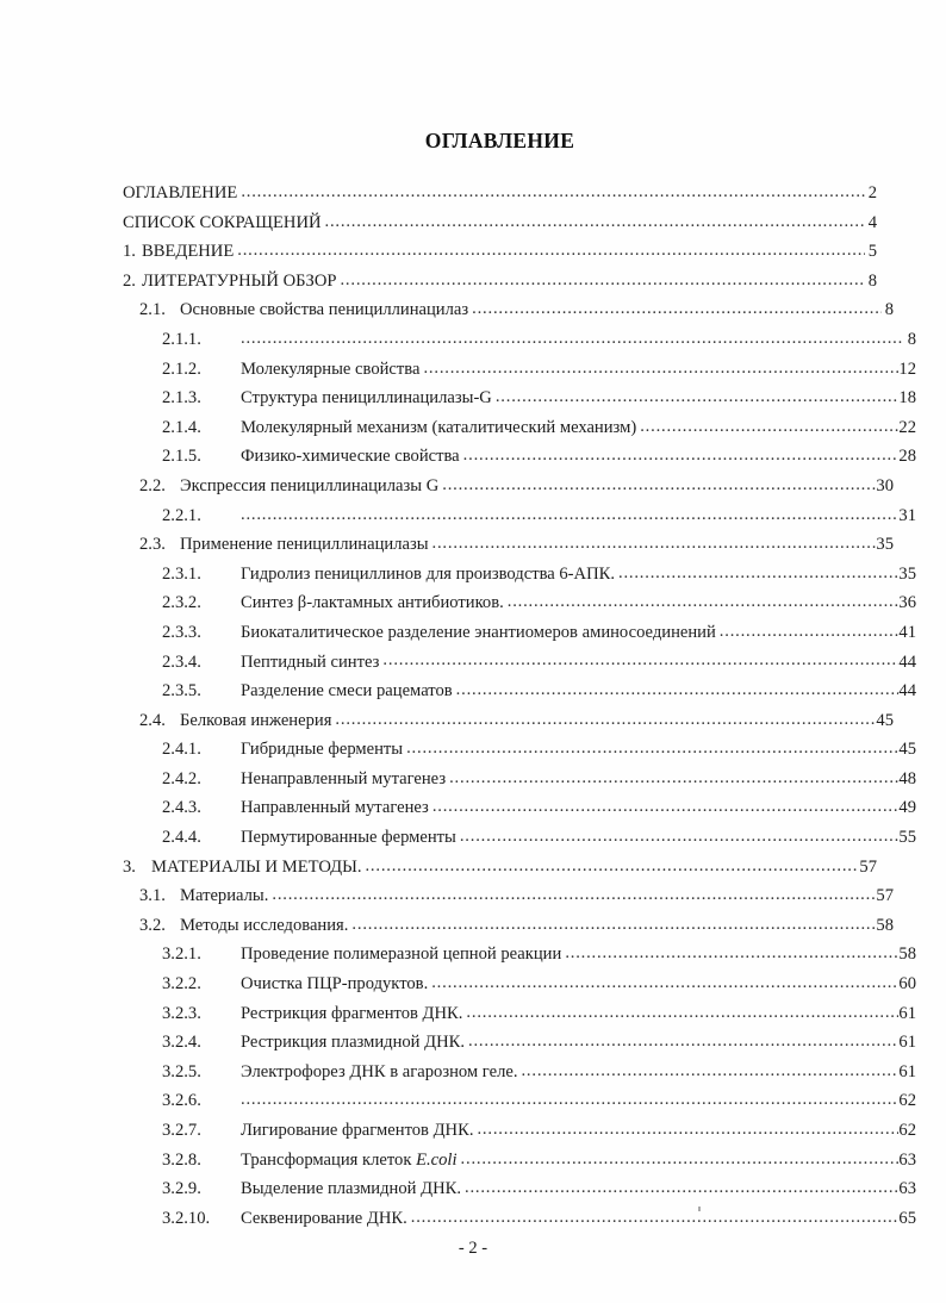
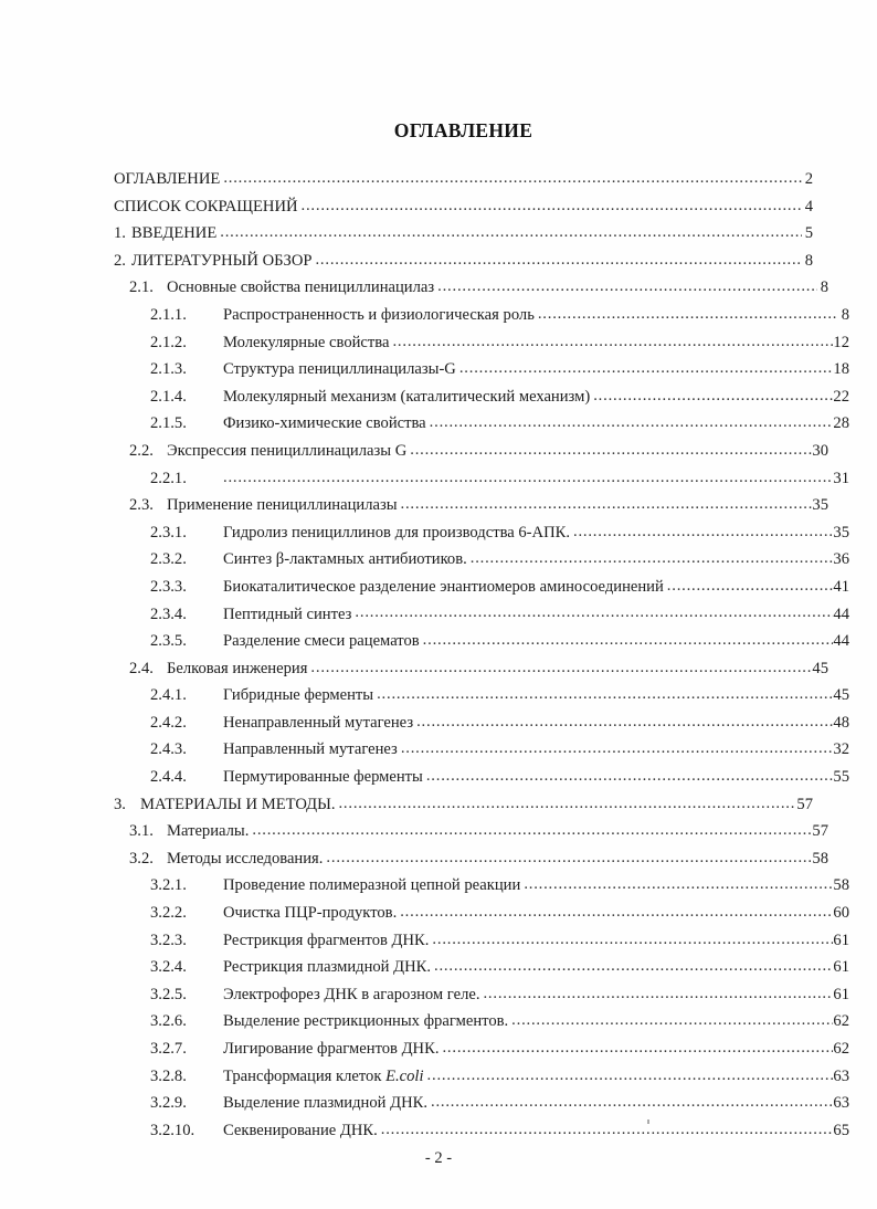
  ОГЛАВЛЕНИЕ
  ОГЛАВЛЕНИЕ
  2
  СПИСОК СОКРАЩЕНИЙ
  4
  1.
  ВВЕДЕНИЕ
  5
  2.
  ЛИТЕРАТУРНЫЙ ОБЗОР
  8
  2.1.
  Основные свойства пенициллинацилаз
  8
  2.1.1.
+ Распространенность и физиологическая роль
  8
  2.1.2.
  Молекулярные свойства
  12
  2.1.3.
  Структура пенициллинацилазы-G
  18
  2.1.4.
  Молекулярный механизм (каталитический механизм)
  22
  2.1.5.
  Физико-химические свойства
  28
  2.2.
  Экспрессия пенициллинацилазы G
  30
  2.2.1.
  31
  2.3.
  Применение пенициллинацилазы
  35
  2.3.1.
  Гидролиз пенициллинов для производства 6-АПК.
  35
  2.3.2.
  Синтез β-лактамных антибиотиков.
  36
  2.3.3.
  Биокаталитическое разделение энантиомеров аминосоединений
  41
  2.3.4.
  Пептидный синтез
  44
  2.3.5.
  Разделение смеси рацематов
  44
  2.4.
  Белковая инженерия
  45
  2.4.1.
  Гибридные ферменты
  45
  2.4.2.
  Ненаправленный мутагенез
  48
  2.4.3.
  Направленный мутагенез
- 49
+ 32
  2.4.4.
  Пермутированные ферменты
  55
  3.
  МАТЕРИАЛЫ И МЕТОДЫ.
  57
  3.1.
  Материалы.
  57
  3.2.
  Методы исследования.
  58
  3.2.1.
  Проведение полимеразной цепной реакции
  58
  3.2.2.
  Очистка ПЦР-продуктов.
  60
  3.2.3.
  Рестрикция фрагментов ДНК.
  61
  3.2.4.
  Рестрикция плазмидной ДНК.
  61
  3.2.5.
  Электрофорез ДНК в агарозном геле.
  61
  3.2.6.
+ Выделение рестрикционных фрагментов.
  62
  3.2.7.
  Лигирование фрагментов ДНК.
  62
  3.2.8.
  Трансформация клеток E.coli
  63
  3.2.9.
  Выделение плазмидной ДНК.
  63
  3.2.10.
  Секвенирование ДНК.
  65
  - 2 -
